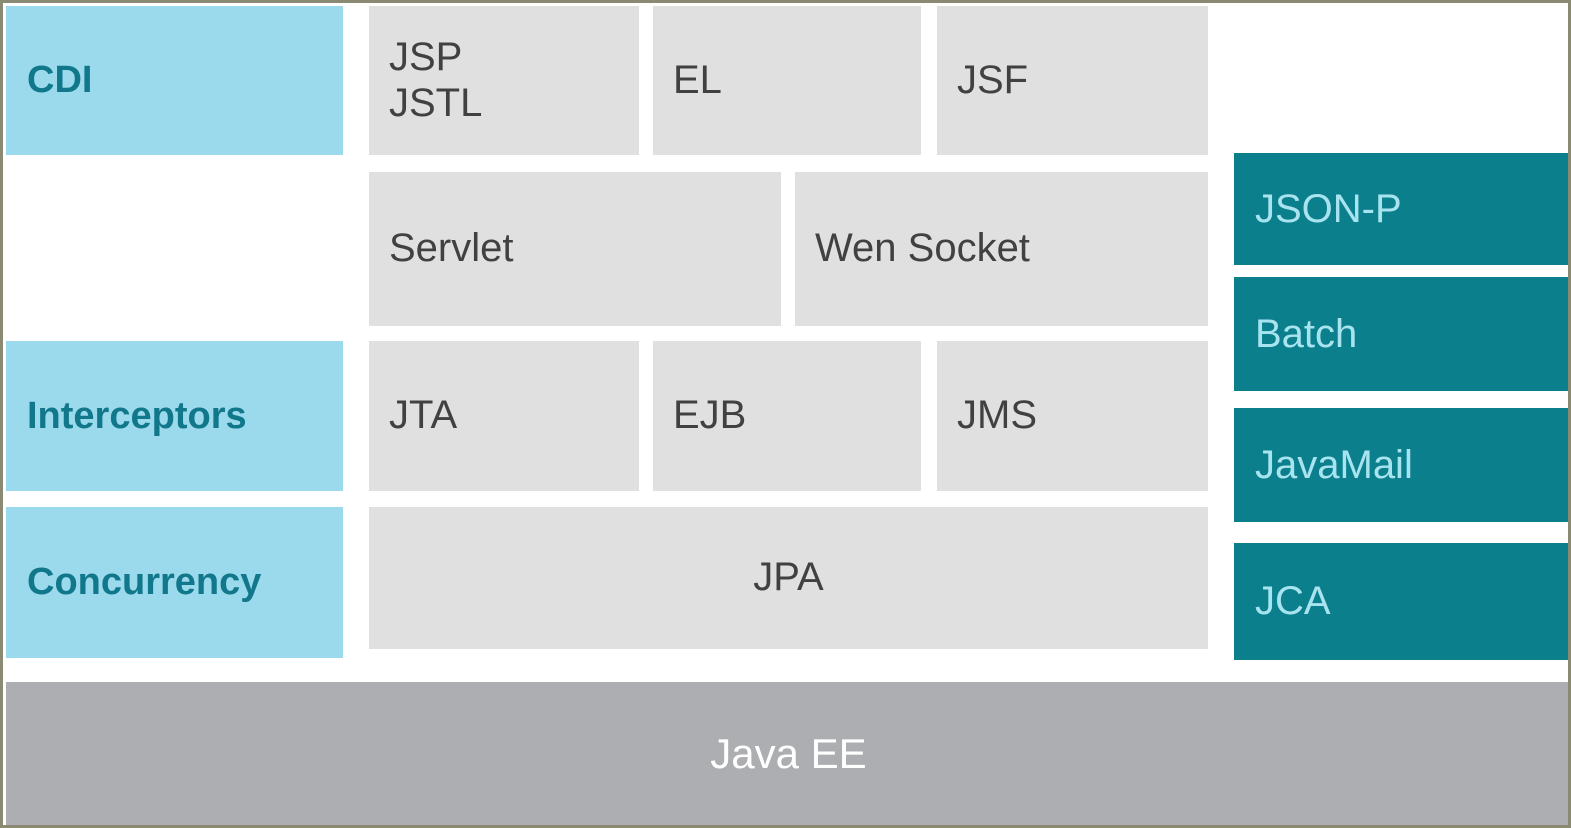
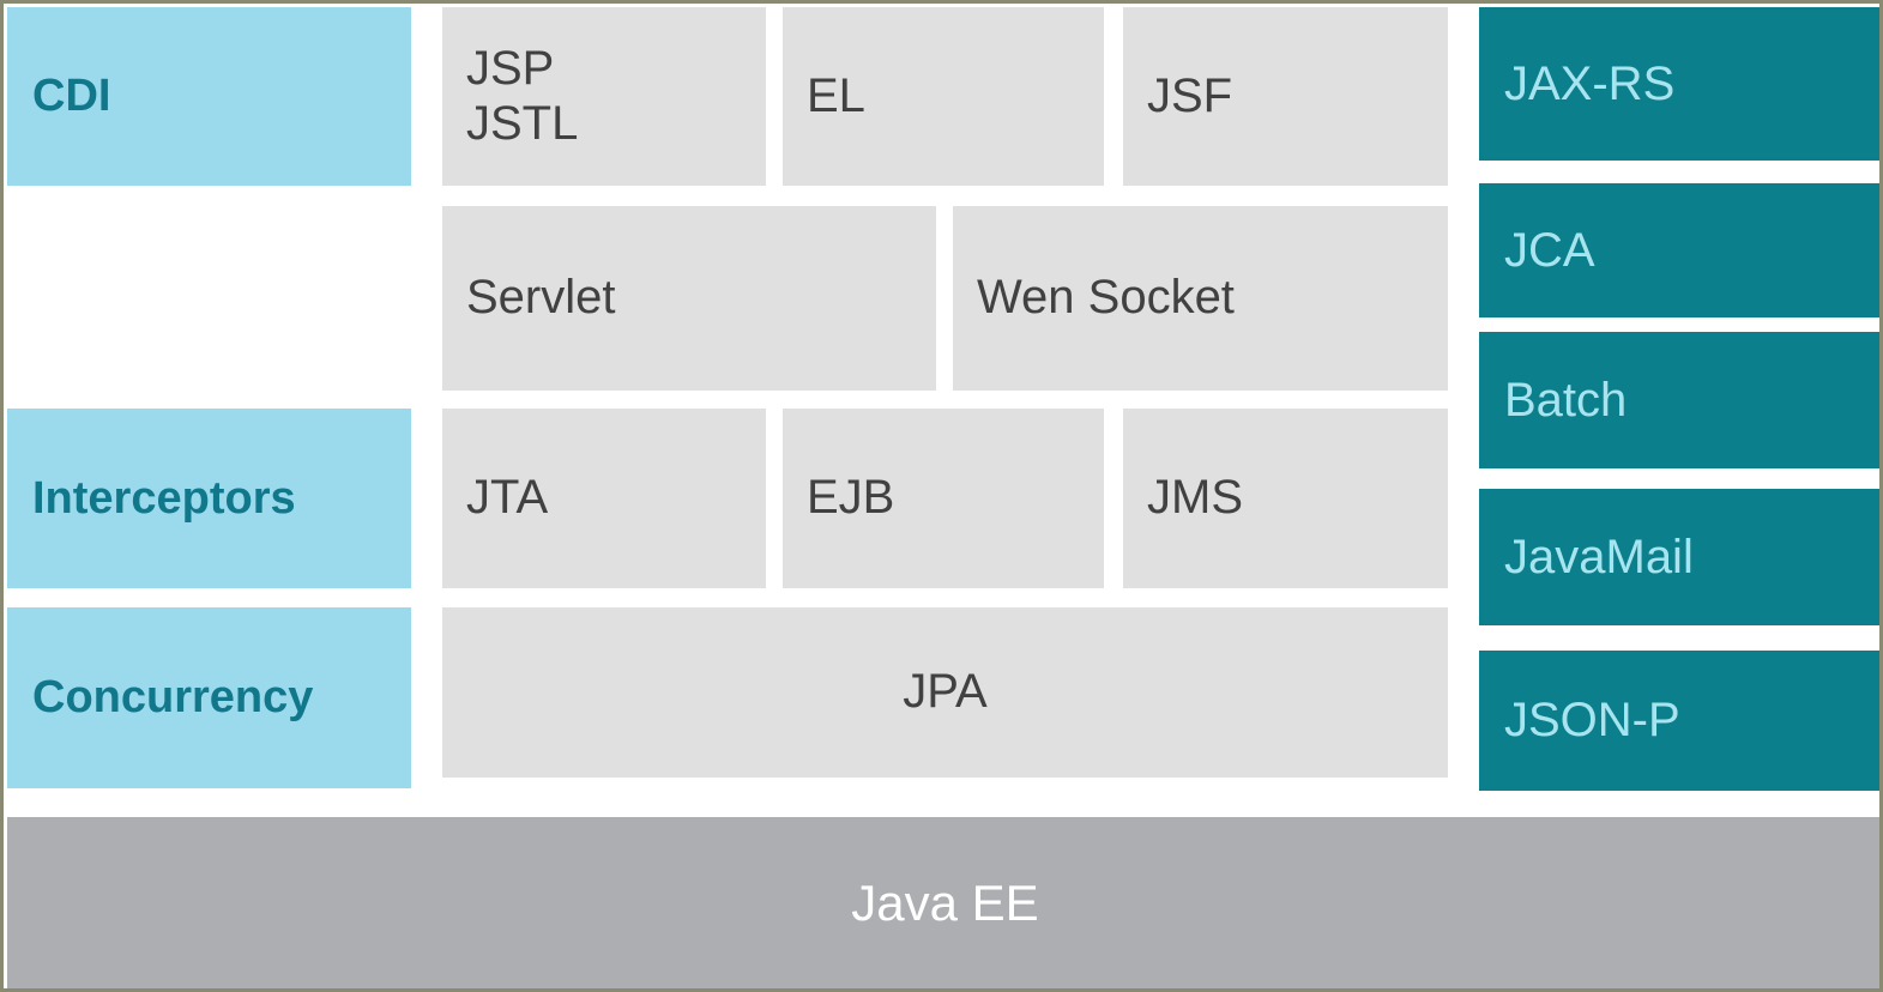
  CDI
  Interceptors
  Concurrency
  JSP
  JSTL
  EL
  JSF
  Servlet
  Wen Socket
  JTA
  EJB
  JMS
  JPA
+ JAX-RS
- JSON-P
+ JCA
  Batch
  JavaMail
- JCA
+ JSON-P
  Java EE
